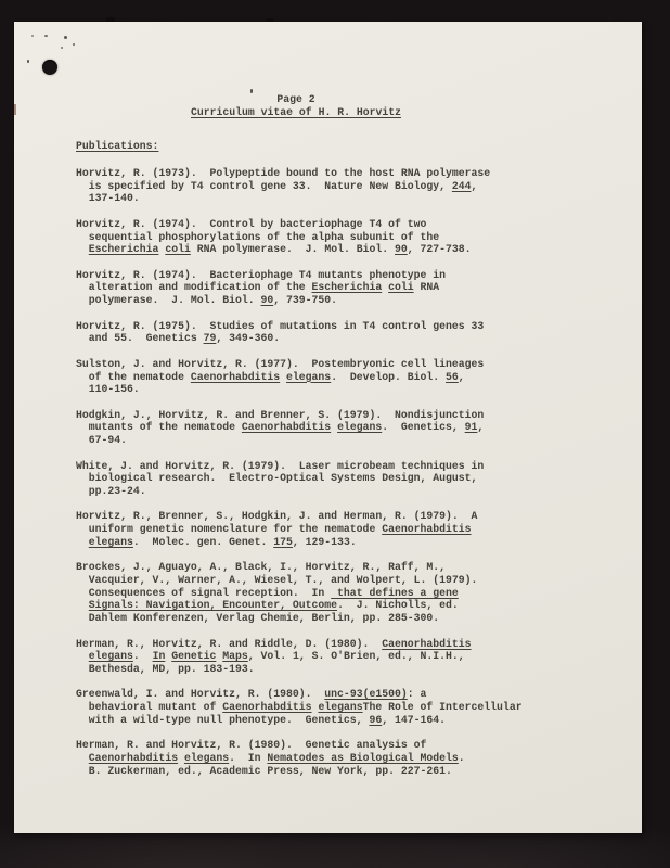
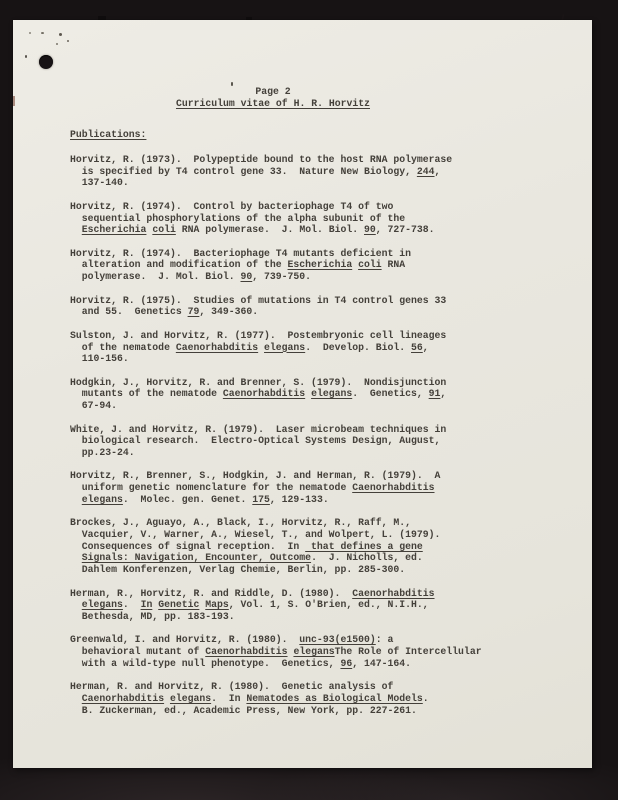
  Page 2
  Curriculum vitae of H. R. Horvitz
  Publications:
  Horvitz, R. (1973). Polypeptide bound to the host RNA polymerase
  is specified by T4 control gene 33. Nature New Biology, 244,
  137-140.
  Horvitz, R. (1974). Control by bacteriophage T4 of two
  sequential phosphorylations of the alpha subunit of the
  Escherichia coli RNA polymerase. J. Mol. Biol. 90, 727-738.
- Horvitz, R. (1974). Bacteriophage T4 mutants phenotype in
+ Horvitz, R. (1974). Bacteriophage T4 mutants deficient in
  alteration and modification of the Escherichia coli RNA
  polymerase. J. Mol. Biol. 90, 739-750.
  Horvitz, R. (1975). Studies of mutations in T4 control genes 33
  and 55. Genetics 79, 349-360.
  Sulston, J. and Horvitz, R. (1977). Postembryonic cell lineages
  of the nematode Caenorhabditis elegans. Develop. Biol. 56,
  110-156.
  Hodgkin, J., Horvitz, R. and Brenner, S. (1979). Nondisjunction
  mutants of the nematode Caenorhabditis elegans. Genetics, 91,
  67-94.
  White, J. and Horvitz, R. (1979). Laser microbeam techniques in
  biological research. Electro-Optical Systems Design, August,
  pp.23-24.
  Horvitz, R., Brenner, S., Hodgkin, J. and Herman, R. (1979). A
  uniform genetic nomenclature for the nematode Caenorhabditis
  elegans. Molec. gen. Genet. 175, 129-133.
  Brockes, J., Aguayo, A., Black, I., Horvitz, R., Raff, M.,
  Vacquier, V., Warner, A., Wiesel, T., and Wolpert, L. (1979).
  Consequences of signal reception. In that defines a gene
  Signals: Navigation, Encounter, Outcome. J. Nicholls, ed.
  Dahlem Konferenzen, Verlag Chemie, Berlin, pp. 285-300.
  Herman, R., Horvitz, R. and Riddle, D. (1980). Caenorhabditis
  elegans. In Genetic Maps, Vol. 1, S. O'Brien, ed., N.I.H.,
  Bethesda, MD, pp. 183-193.
  Greenwald, I. and Horvitz, R. (1980). unc-93(e1500): a
  behavioral mutant of Caenorhabditis elegansThe Role of Intercellular
  with a wild-type null phenotype. Genetics, 96, 147-164.
  Herman, R. and Horvitz, R. (1980). Genetic analysis of
  Caenorhabditis elegans. In Nematodes as Biological Models.
  B. Zuckerman, ed., Academic Press, New York, pp. 227-261.
